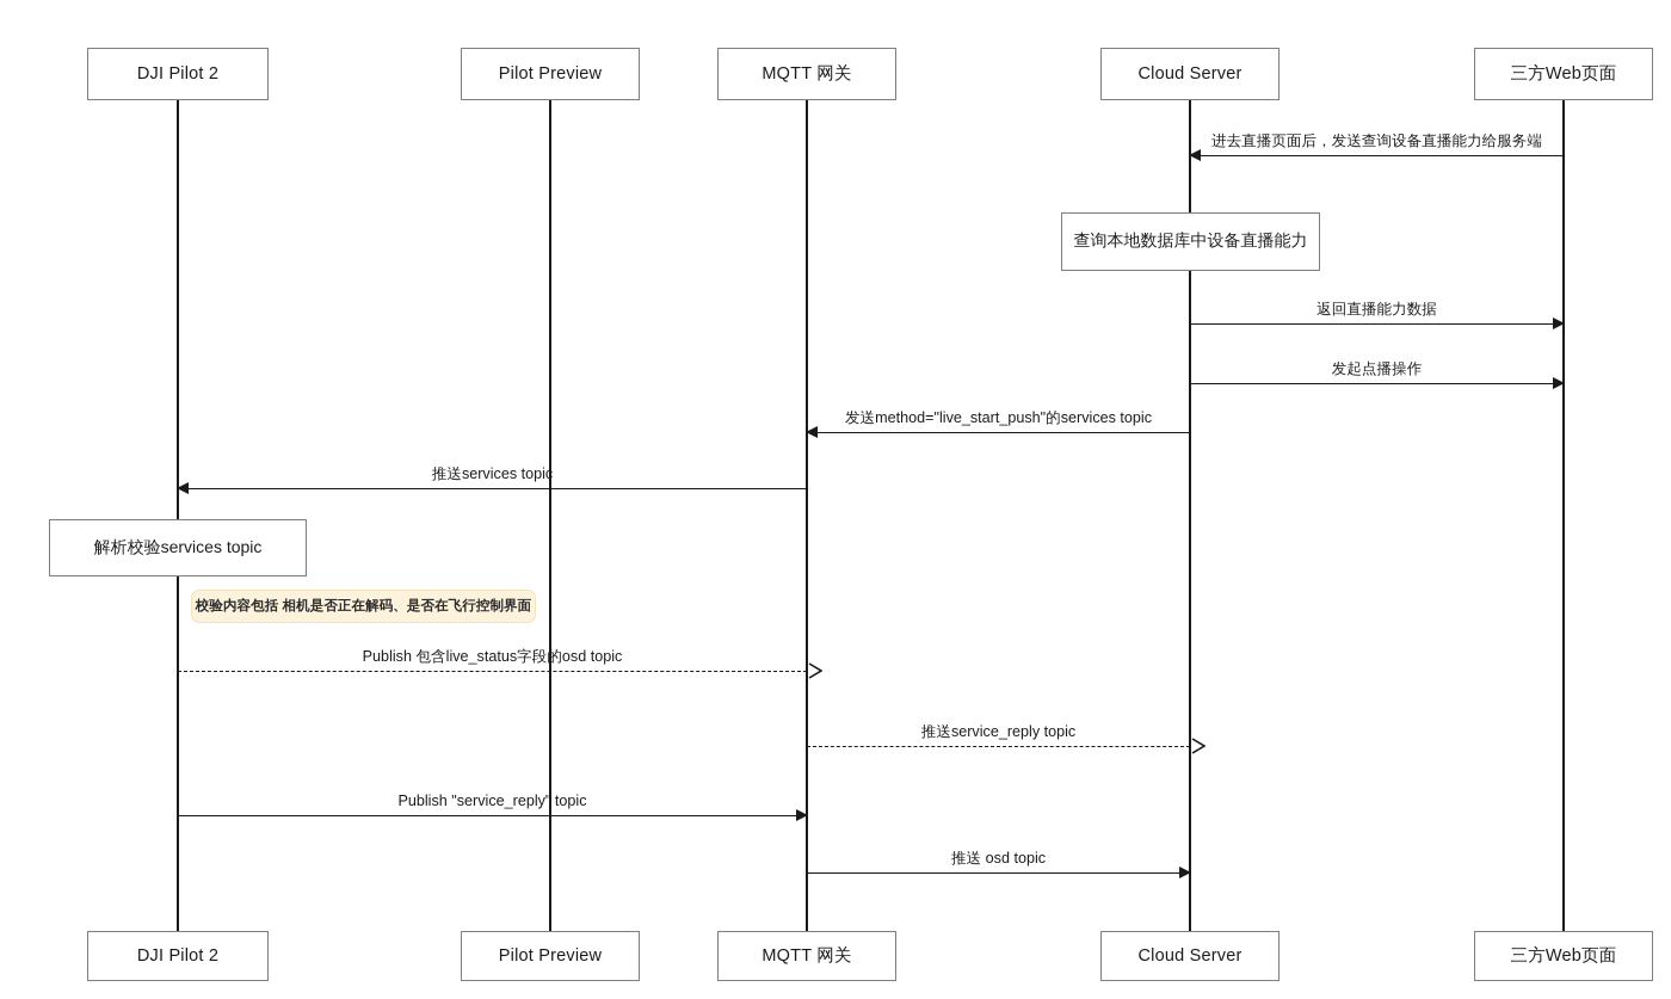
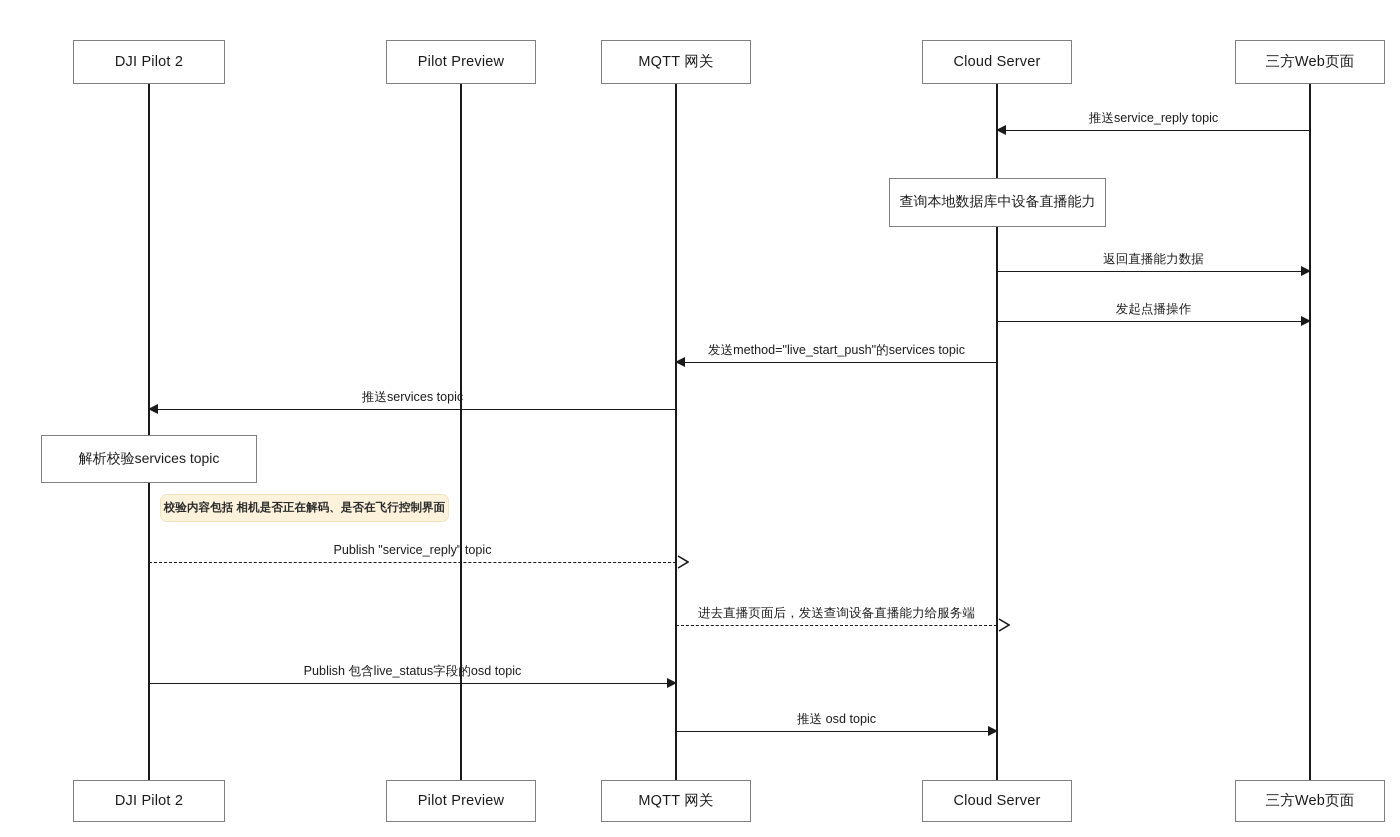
  DJI Pilot 2
  Pilot Preview
  MQTT 网关
  Cloud Server
  三方Web页面
- 进去直播页面后，发送查询设备直播能力给服务端
+ 推送service_reply topic
  返回直播能力数据
  发起点播操作
  发送method="live_start_push"的services topic
  推送services topic
- Publish 包含live_status字段的osd topic
+ Publish "service_reply" topic
- 推送service_reply topic
+ 进去直播页面后，发送查询设备直播能力给服务端
- Publish "service_reply" topic
+ Publish 包含live_status字段的osd topic
  推送 osd topic
  查询本地数据库中设备直播能力
  解析校验services topic
  校验内容包括 相机是否正在解码、是否在飞行控制界面
  DJI Pilot 2
  Pilot Preview
  MQTT 网关
  Cloud Server
  三方Web页面
